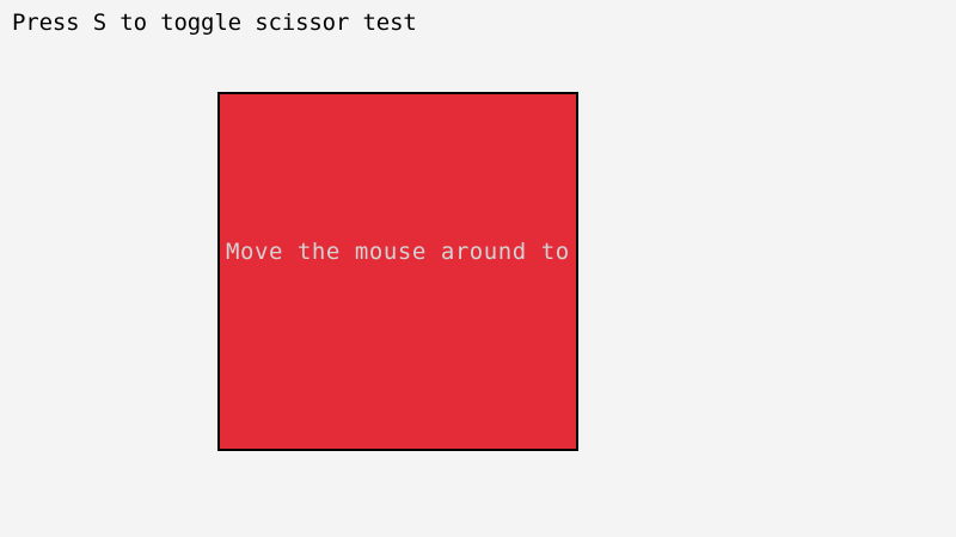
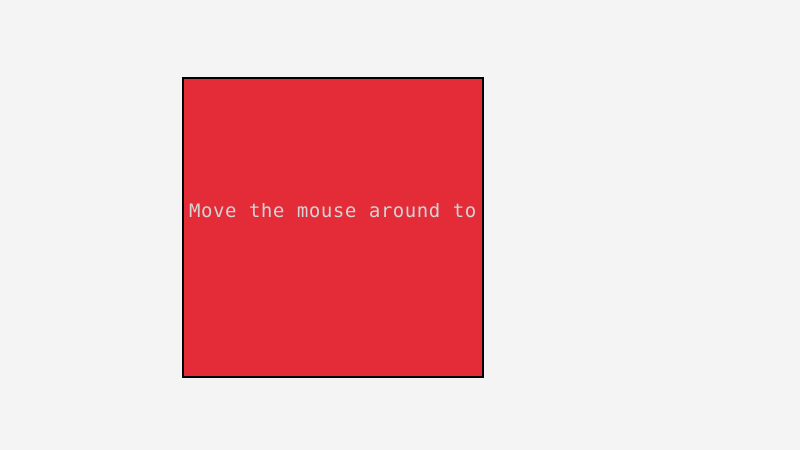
- Press S to toggle scissor test
  Move the mouse around to
